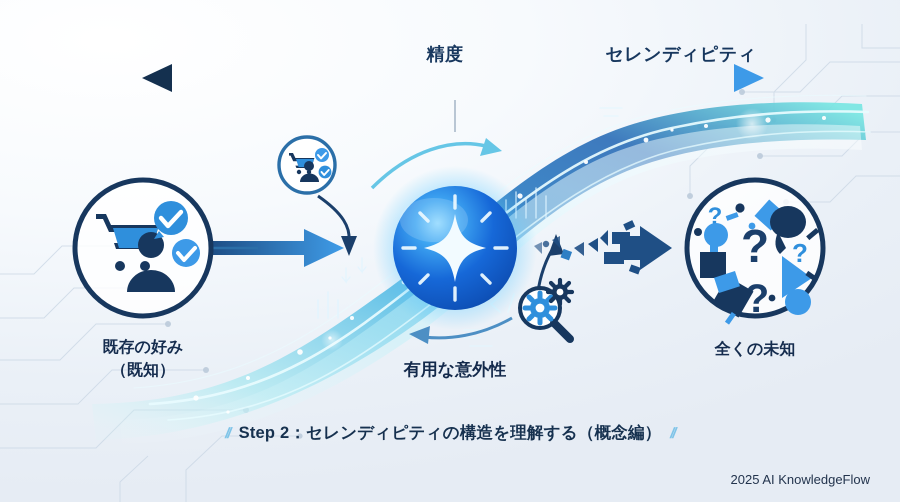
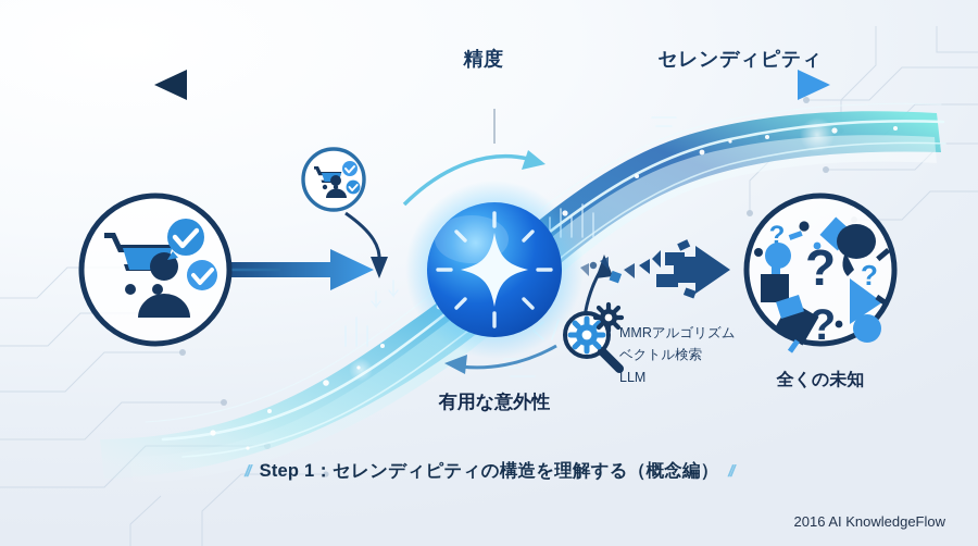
  精度
  セレンディピティ
- 既存の好み
- （既知）
  有用な意外性
  ?
  ?
  ?
  ?
  全くの未知
+ MMRアルゴリズム
+ ベクトル検索
+ LLM
- Step 2：セレンディピティの構造を理解する（概念編）
+ Step 1：セレンディピティの構造を理解する（概念編）
- 2025 AI KnowledgeFlow
+ 2016 AI KnowledgeFlow
